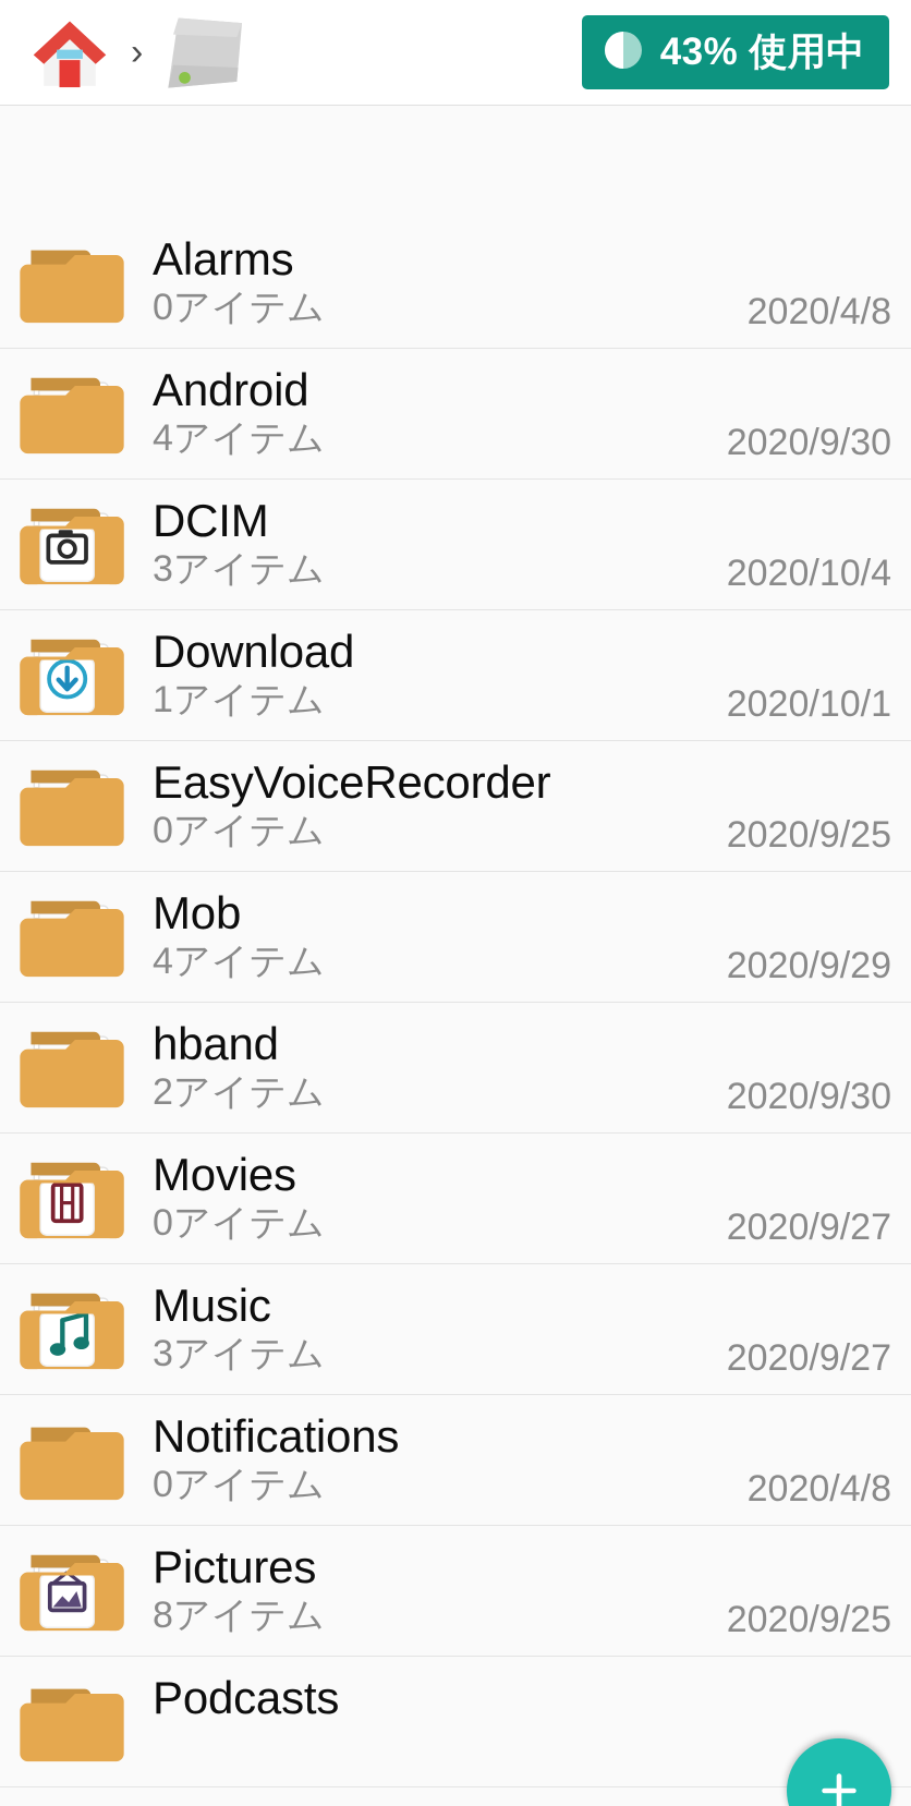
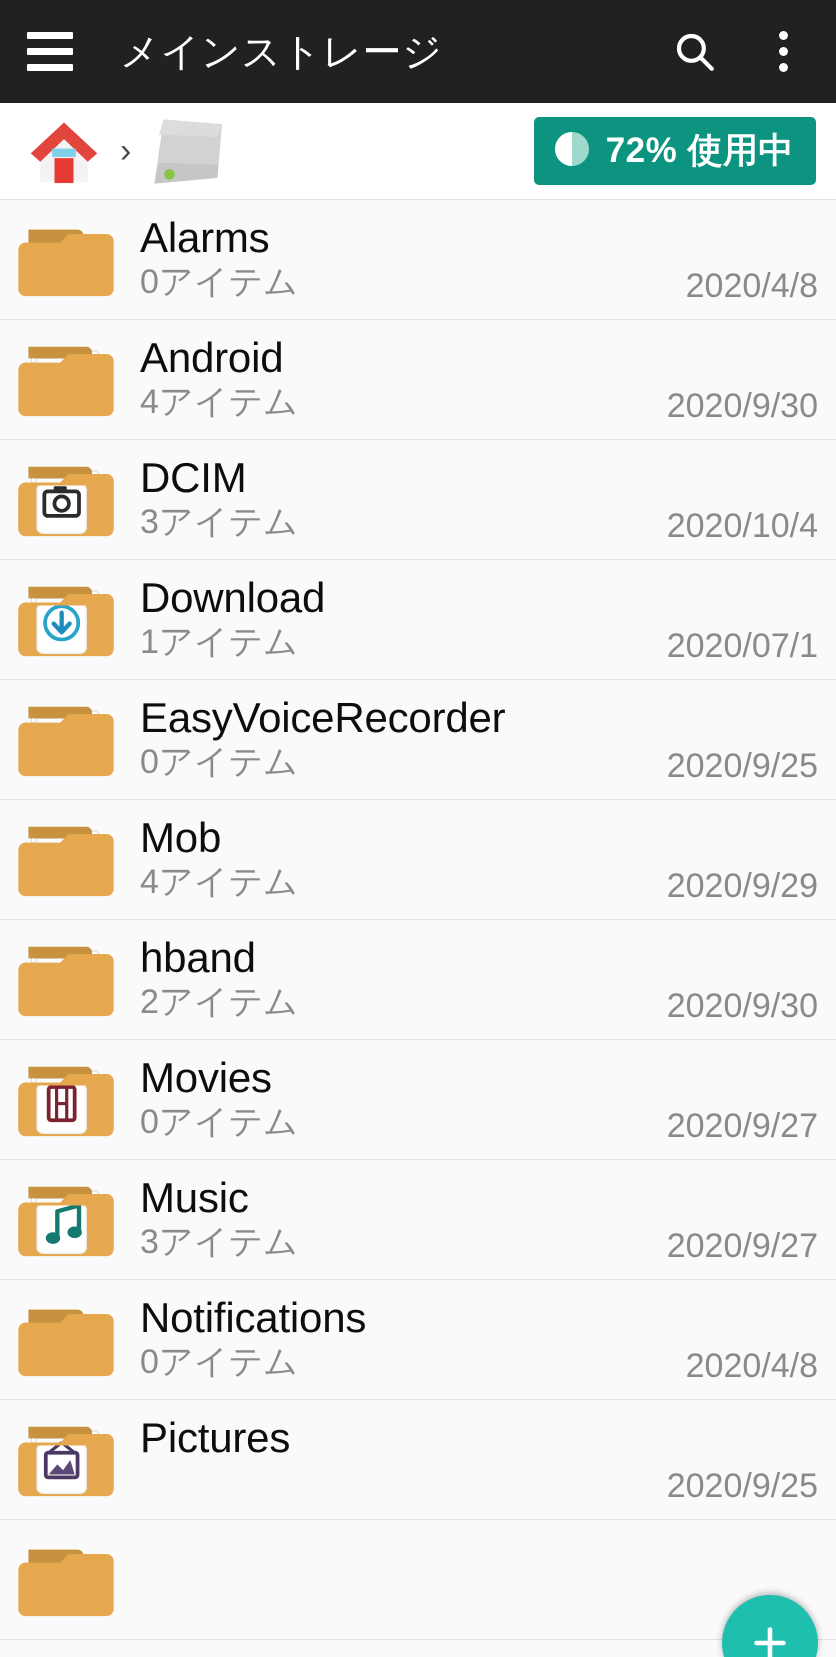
+ メインストレージ
  ›
- 43% 使用中
+ 72% 使用中
  Alarms
  0アイテム
  2020/4/8
  Android
  4アイテム
  2020/9/30
  DCIM
  3アイテム
  2020/10/4
  Download
  1アイテム
- 2020/10/1
+ 2020/07/1
  EasyVoiceRecorder
  0アイテム
  2020/9/25
  Mob
  4アイテム
  2020/9/29
  hband
  2アイテム
  2020/9/30
  Movies
  0アイテム
  2020/9/27
  Music
  3アイテム
  2020/9/27
  Notifications
  0アイテム
  2020/4/8
  Pictures
- 8アイテム
  2020/9/25
- Podcasts
